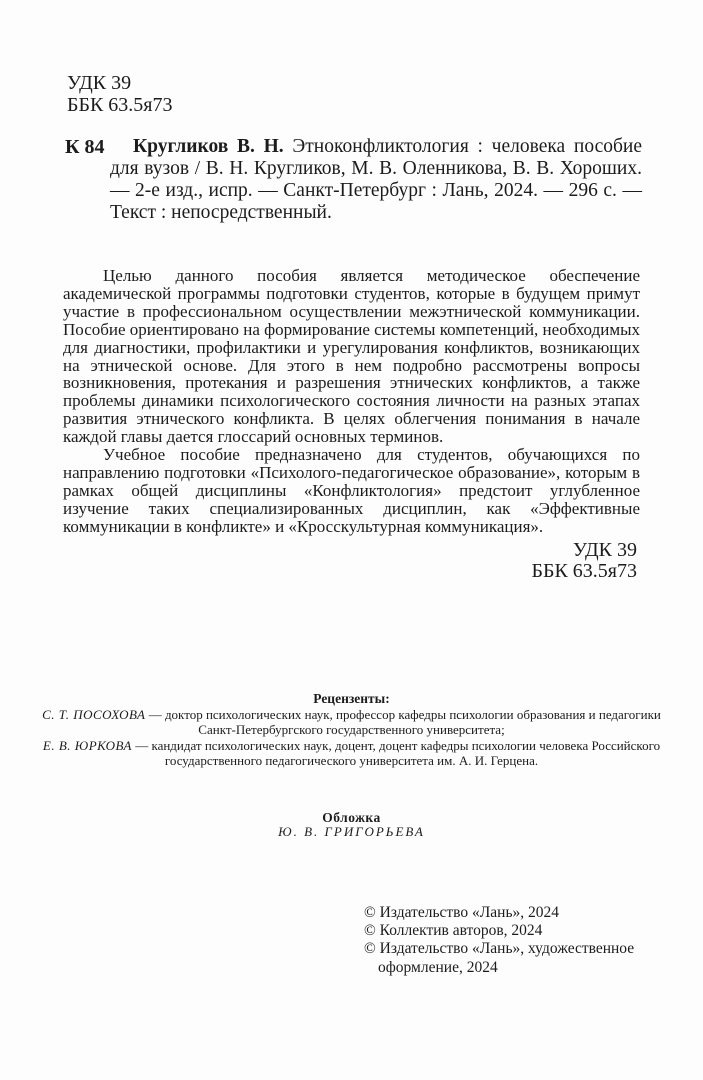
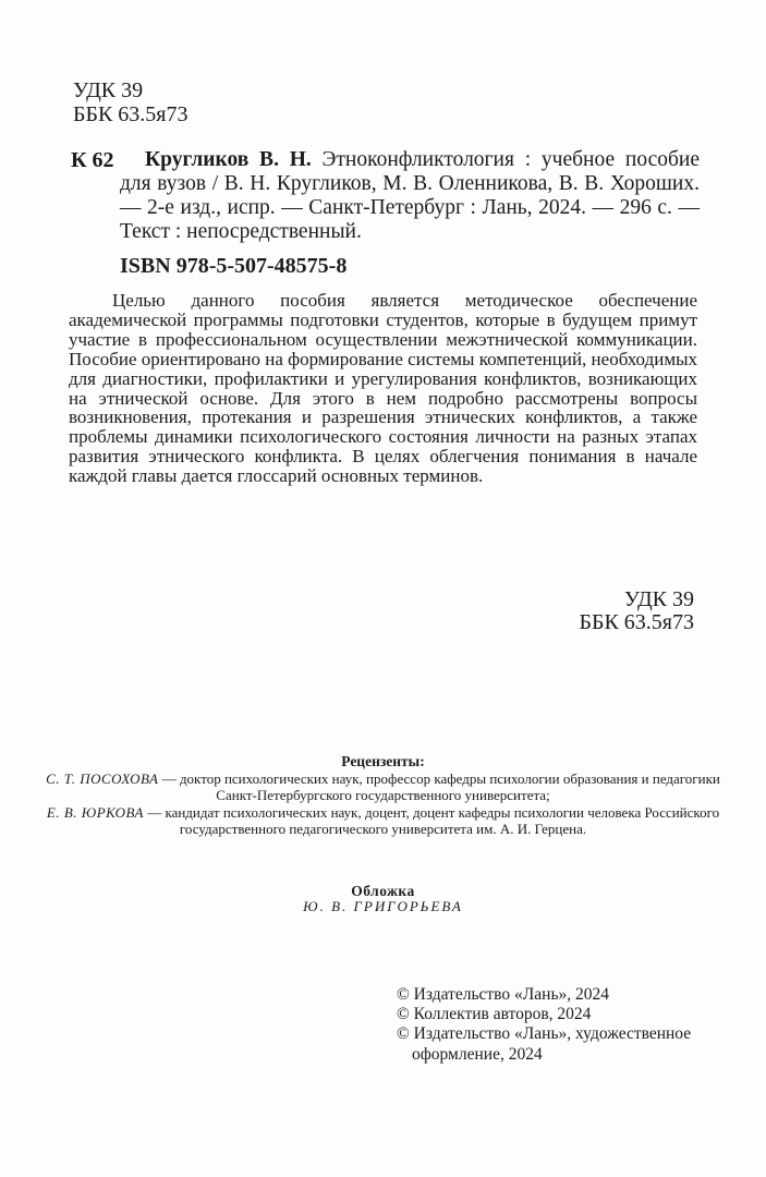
  УДК 39
  ББК 63.5я73
- К 84
+ К 62
- Кругликов В. Н. Этноконфликтология : человека пособие для вузов / В. Н. Кругликов, М. В. Оленникова, В. В. Хороших. — 2-е изд., испр. — Санкт-Петербург : Лань, 2024. — 296 с. — Текст : непосредственный.
+ Кругликов В. Н. Этноконфликтология : учебное пособие для вузов / В. Н. Кругликов, М. В. Оленникова, В. В. Хороших. — 2-е изд., испр. — Санкт-Петербург : Лань, 2024. — 296 с. — Текст : непосредственный.
+ ISBN 978-5-507-48575-8
  Целью данного пособия является методическое обеспечение академической программы подготовки студентов, которые в будущем примут участие в профессиональном осуществлении межэтнической коммуникации. Пособие ориентировано на формирование системы компетенций, необходимых для диагностики, профилактики и урегулирования конфликтов, возникающих на этнической основе. Для этого в нем подробно рассмотрены вопросы возникновения, протекания и разрешения этнических конфликтов, а также проблемы динамики психологического состояния личности на разных этапах развития этнического конфликта. В целях облегчения понимания в начале каждой главы дается глоссарий основных терминов.
- Учебное пособие предназначено для студентов, обучающихся по направлению подготовки «Психолого-педагогическое образование», которым в рамках общей дисциплины «Конфликтология» предстоит углубленное изучение таких специализированных дисциплин, как «Эффективные коммуникации в конфликте» и «Кросскультурная коммуникация».
  УДК 39
  ББК 63.5я73
  Рецензенты:
  С. Т. ПОСОХОВА — доктор психологических наук, профессор кафедры психологии образования и педагогики Санкт-Петербургского государственного университета;
  Е. В. ЮРКОВА — кандидат психологических наук, доцент, доцент кафедры психологии человека Российского государственного педагогического университета им. А. И. Герцена.
  Обложка
  Ю. В. ГРИГОРЬЕВА
  © Издательство «Лань», 2024
  © Коллектив авторов, 2024
  © Издательство «Лань», художественное оформление, 2024
